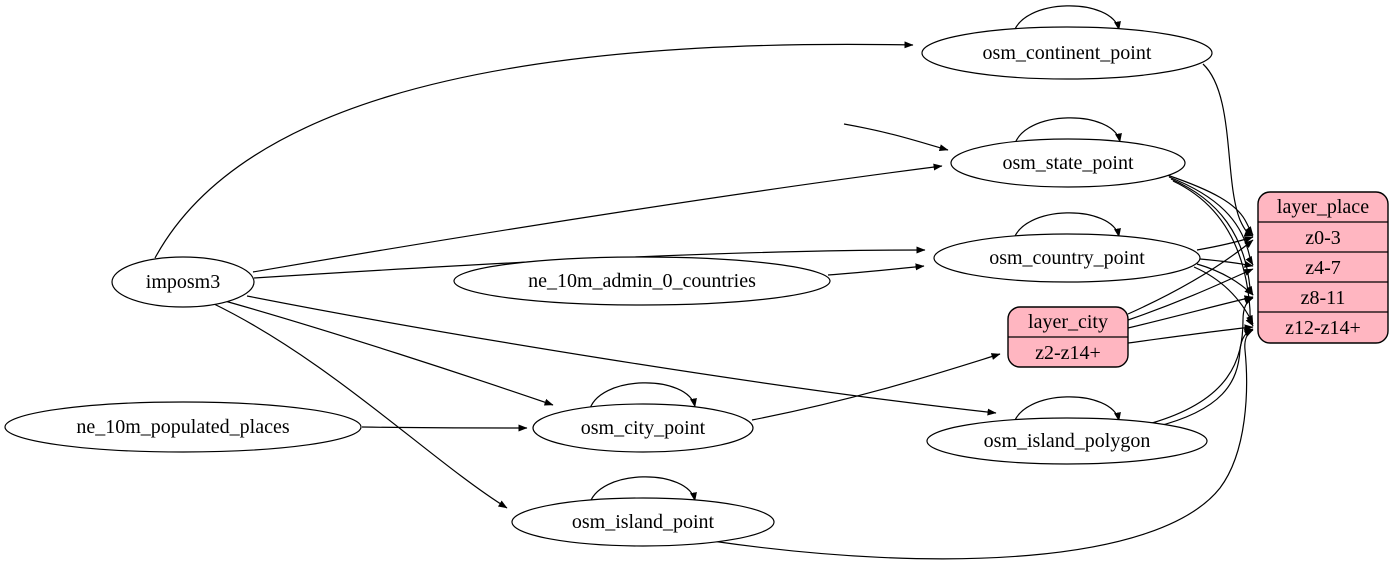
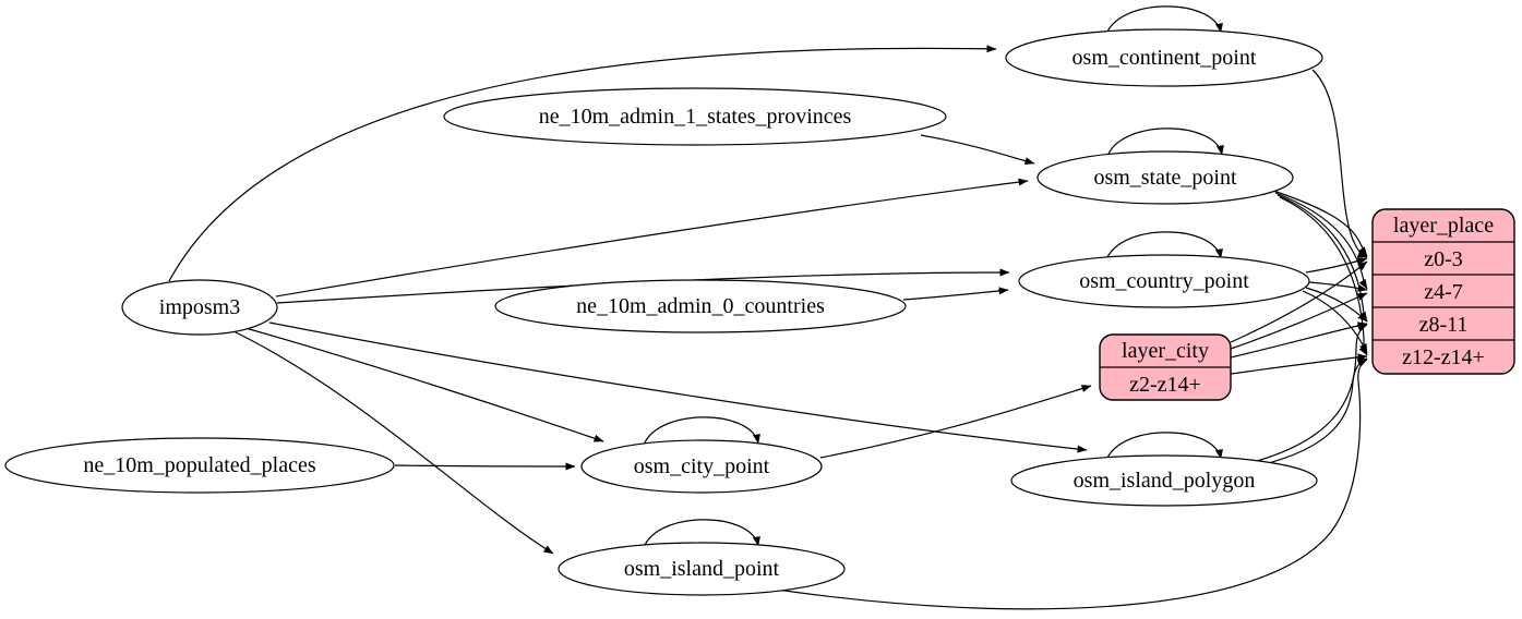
  imposm3
+ ne_10m_admin_1_states_provinces
  ne_10m_admin_0_countries
  ne_10m_populated_places
  osm_continent_point
  osm_state_point
  osm_country_point
  osm_city_point
  osm_island_polygon
  osm_island_point
  layer_city
  z2-z14+
  layer_place
  z0-3
  z4-7
  z8-11
  z12-z14+
